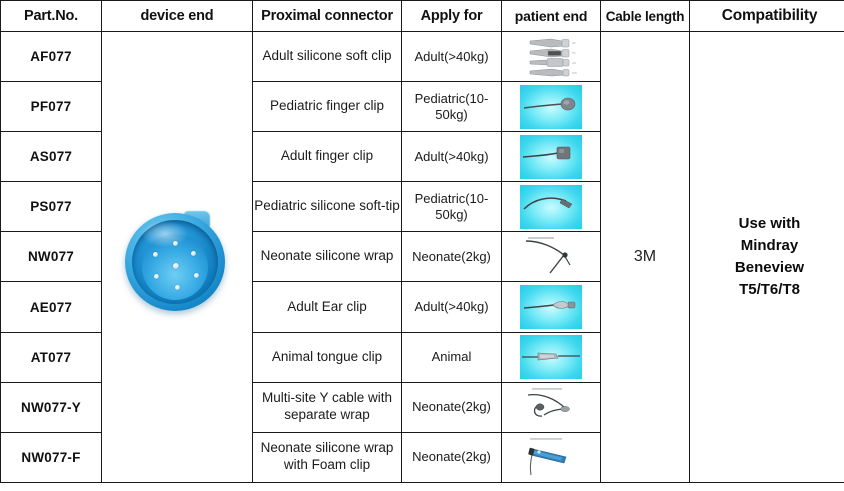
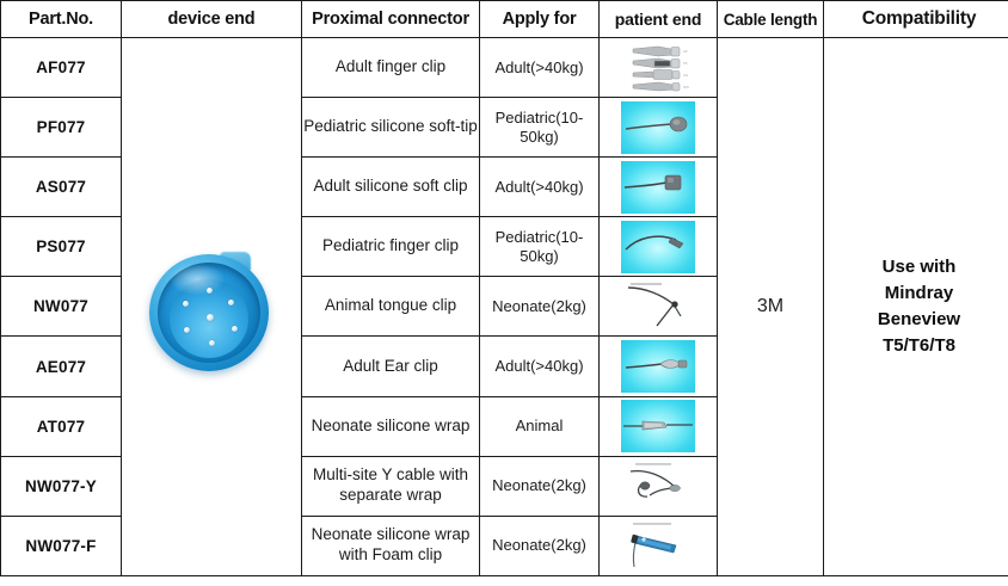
  Part.No.	device end	Proximal connector	Apply for	patient end	Cable length	Compatibility
- AF077		Adult silicone soft clip	Adult(>40kg)		3M	Use with Mindray Beneview T5/T6/T8
+ AF077		Adult finger clip	Adult(>40kg)		3M	Use with Mindray Beneview T5/T6/T8
- PF077	Pediatric finger clip	Pediatric(10-50kg)
+ PF077	Pediatric silicone soft-tip	Pediatric(10-50kg)
- AS077	Adult finger clip	Adult(>40kg)
+ AS077	Adult silicone soft clip	Adult(>40kg)
- PS077	Pediatric silicone soft-tip	Pediatric(10-50kg)
+ PS077	Pediatric finger clip	Pediatric(10-50kg)
- NW077	Neonate silicone wrap	Neonate(2kg)
+ NW077	Animal tongue clip	Neonate(2kg)
  AE077	Adult Ear clip	Adult(>40kg)
- AT077	Animal tongue clip	Animal
+ AT077	Neonate silicone wrap	Animal
  NW077-Y	Multi-site Y cable with separate wrap	Neonate(2kg)
  NW077-F	Neonate silicone wrap with Foam clip	Neonate(2kg)
